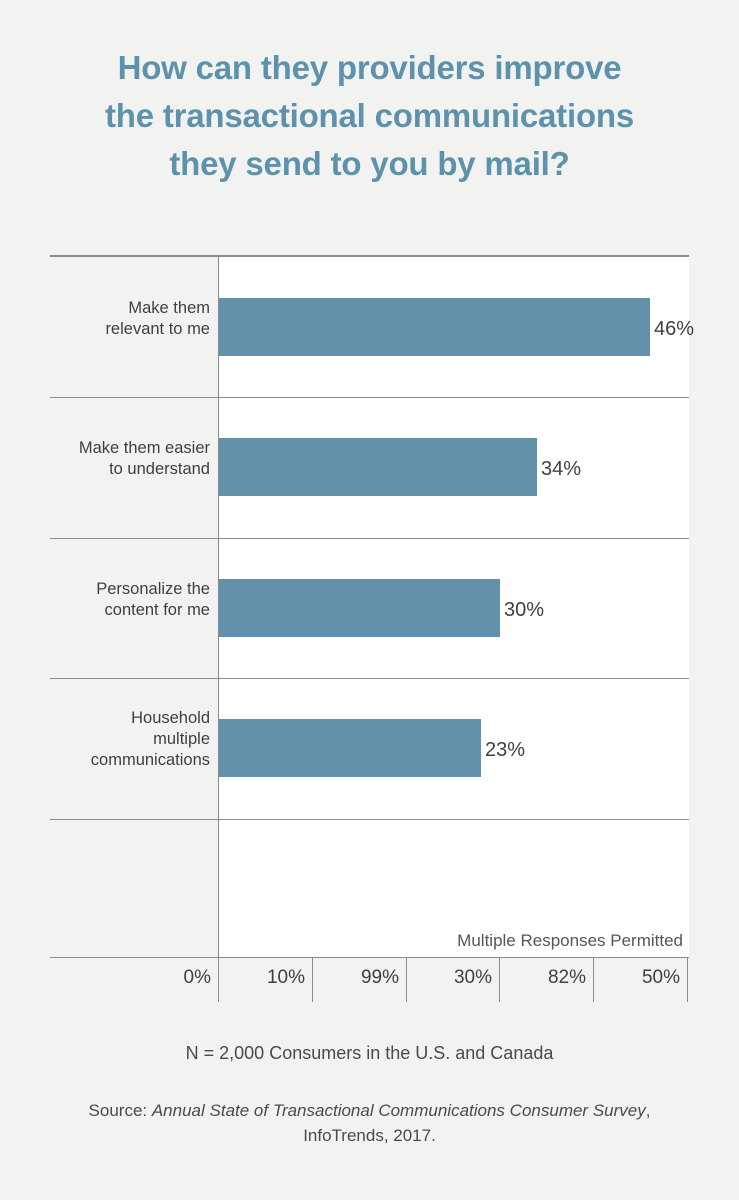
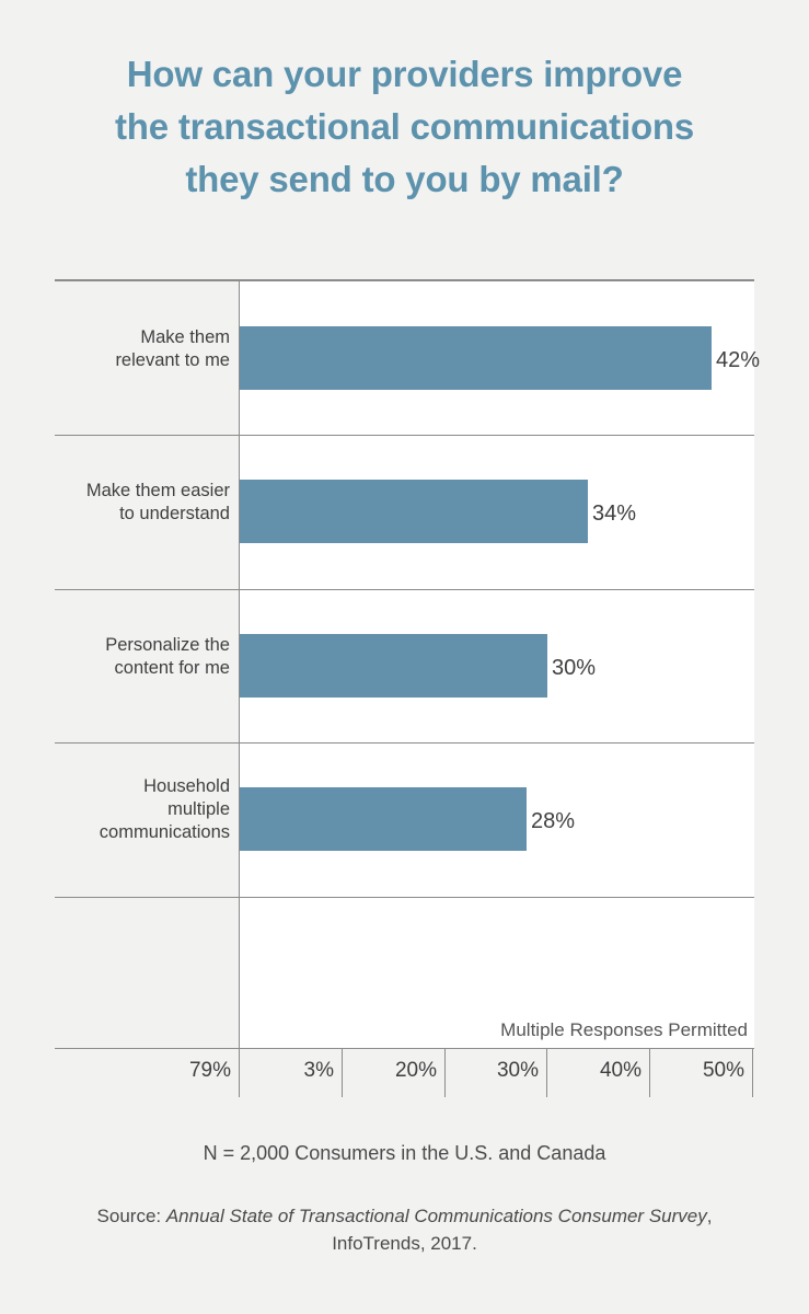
- How can they providers improve
+ How can your providers improve
  the transactional communications
  they send to you by mail?
  Make them
  relevant to me
- 46%
+ 42%
  Make them easier
  to understand
  34%
  Personalize the
  content for me
  30%
  Household
  multiple
  communications
- 23%
+ 28%
  Multiple Responses Permitted
- 0%
+ 79%
- 10%
+ 3%
- 99%
+ 20%
  30%
- 82%
+ 40%
  50%
  N = 2,000 Consumers in the U.S. and Canada
  Source: Annual State of Transactional Communications Consumer Survey, InfoTrends, 2017.
